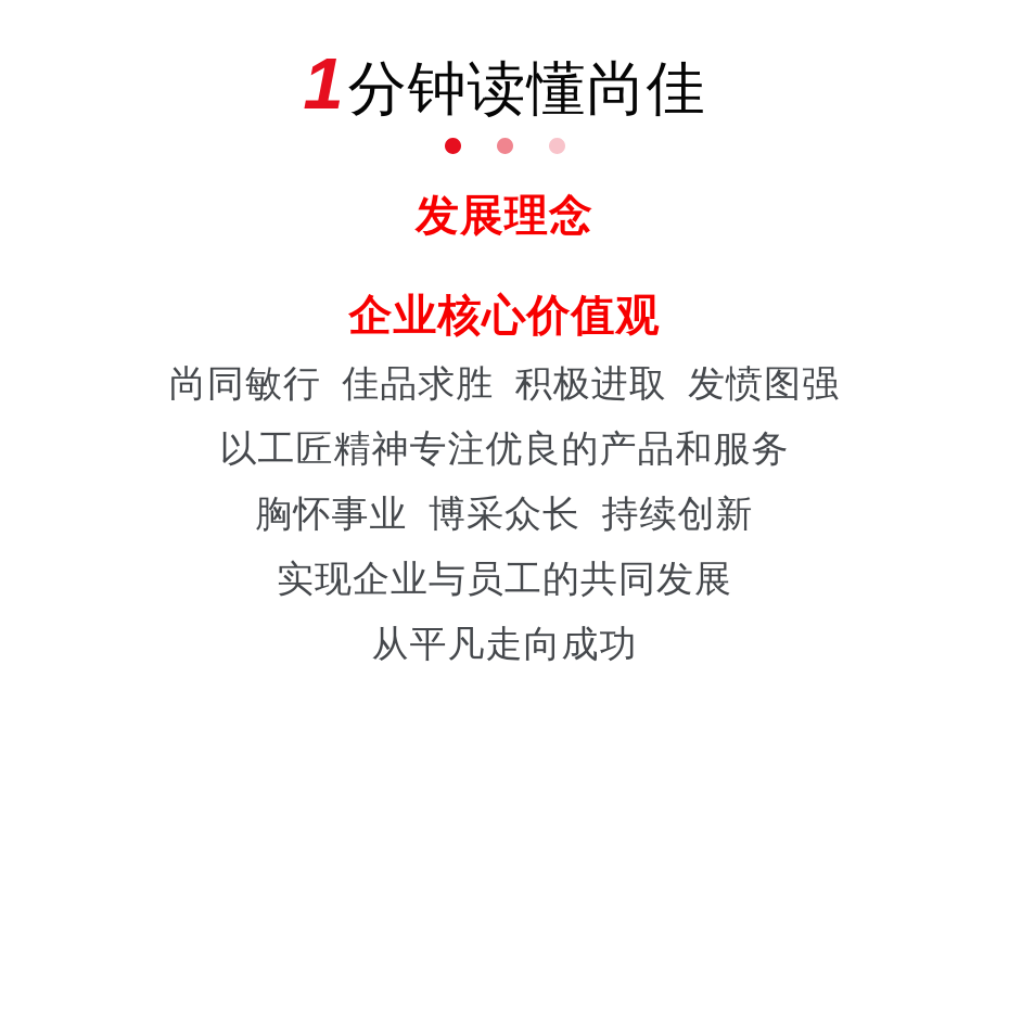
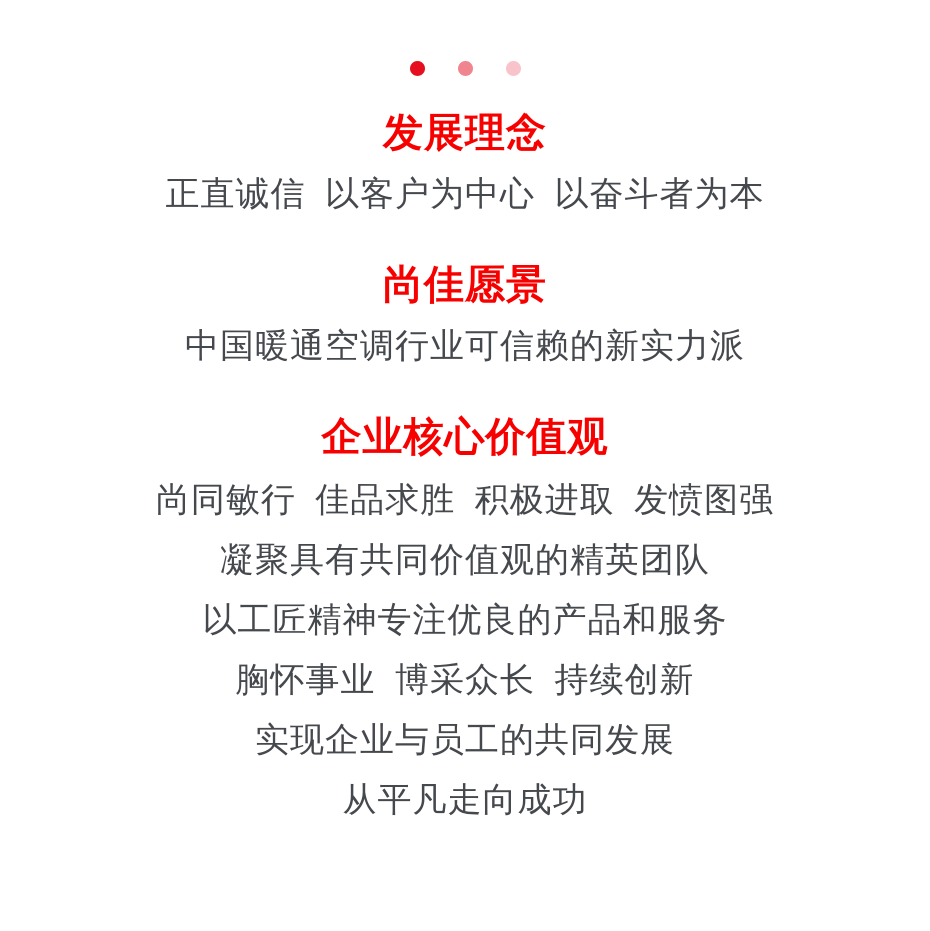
- 1
- 分钟读懂尚佳
  发展理念
+ 正直诚信 以客户为中心 以奋斗者为本
+ 尚佳愿景
+ 中国暖通空调行业可信赖的新实力派
  企业核心价值观
  尚同敏行 佳品求胜 积极进取 发愤图强
+ 凝聚具有共同价值观的精英团队
  以工匠精神专注优良的产品和服务
  胸怀事业 博采众长 持续创新
  实现企业与员工的共同发展
  从平凡走向成功
